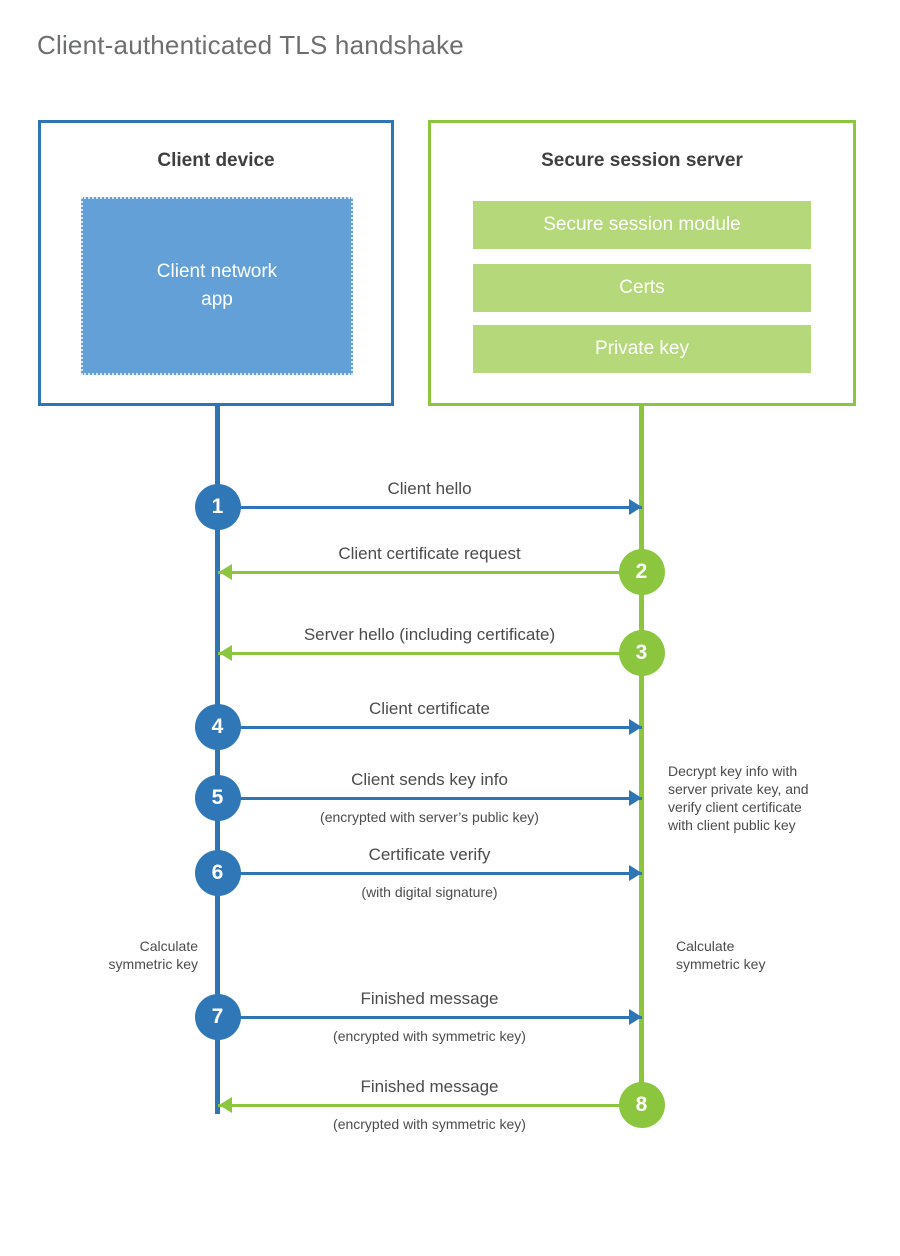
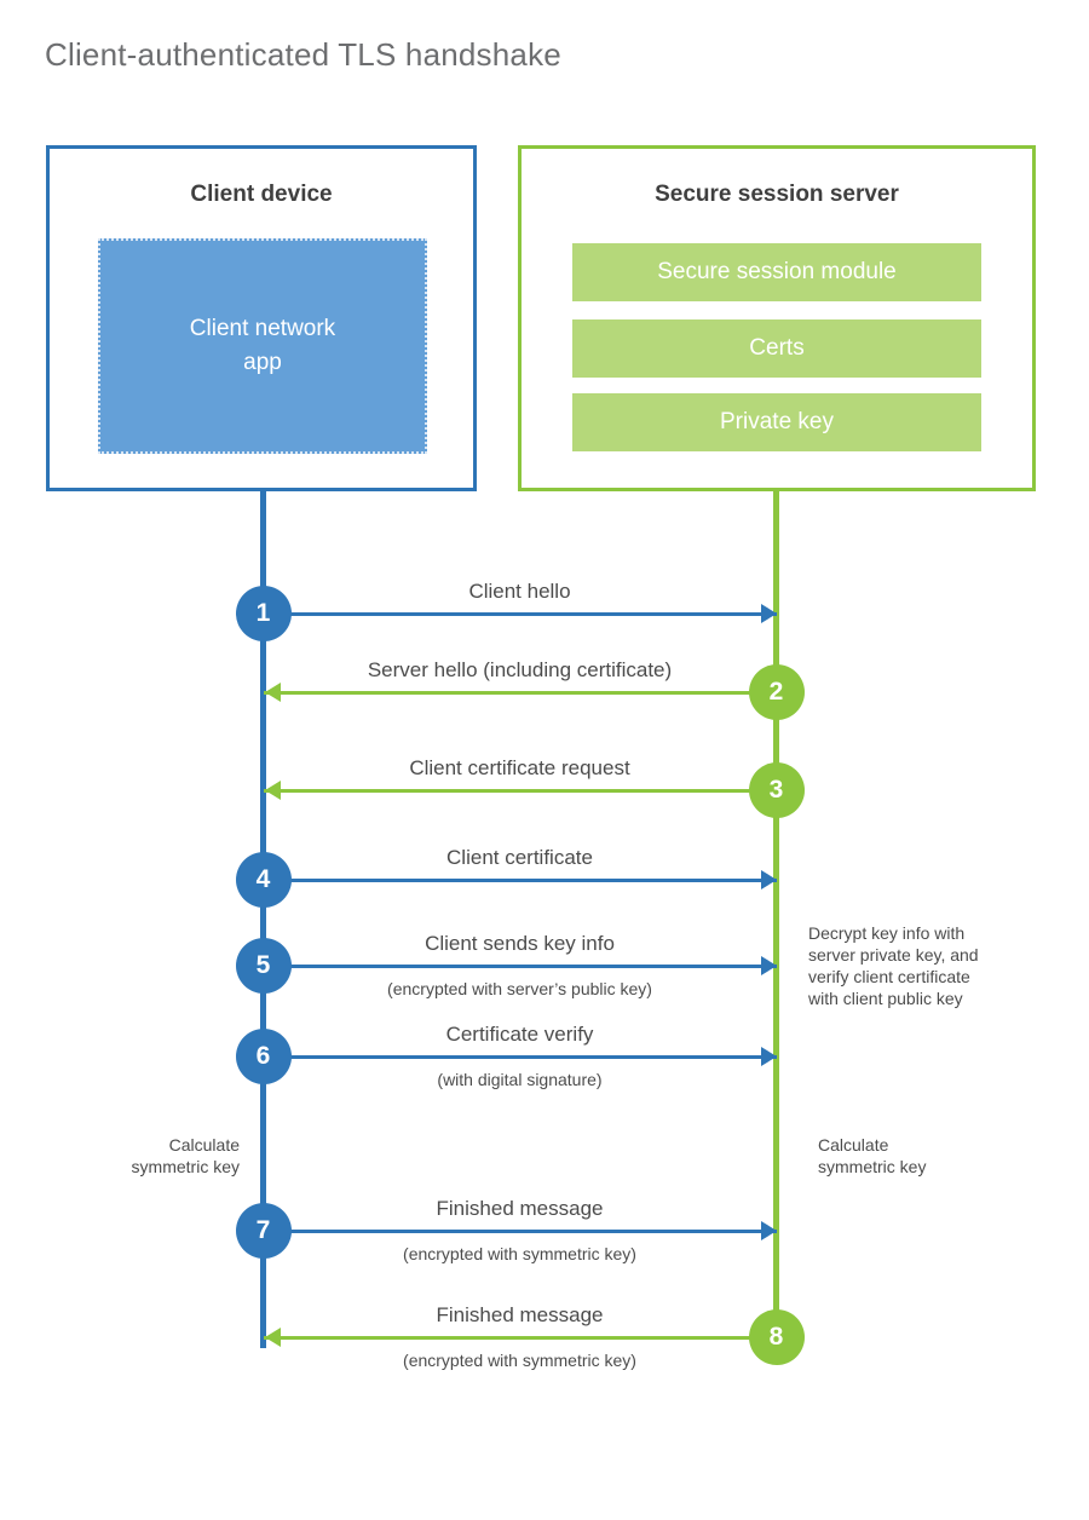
  Client-authenticated TLS handshake
  Client device
  Client network
  app
  Secure session server
  Secure session module
  Certs
  Private key
  Decrypt key info with
  server private key, and
  verify client certificate
  with client public key
  Calculate
  symmetric key
  Calculate
  symmetric key
  1
  Client hello
  2
- Client certificate request
+ Server hello (including certificate)
  3
- Server hello (including certificate)
+ Client certificate request
  4
  Client certificate
  5
  Client sends key info
  (encrypted with server’s public key)
  6
  Certificate verify
  (with digital signature)
  7
  Finished message
  (encrypted with symmetric key)
  8
  Finished message
  (encrypted with symmetric key)
